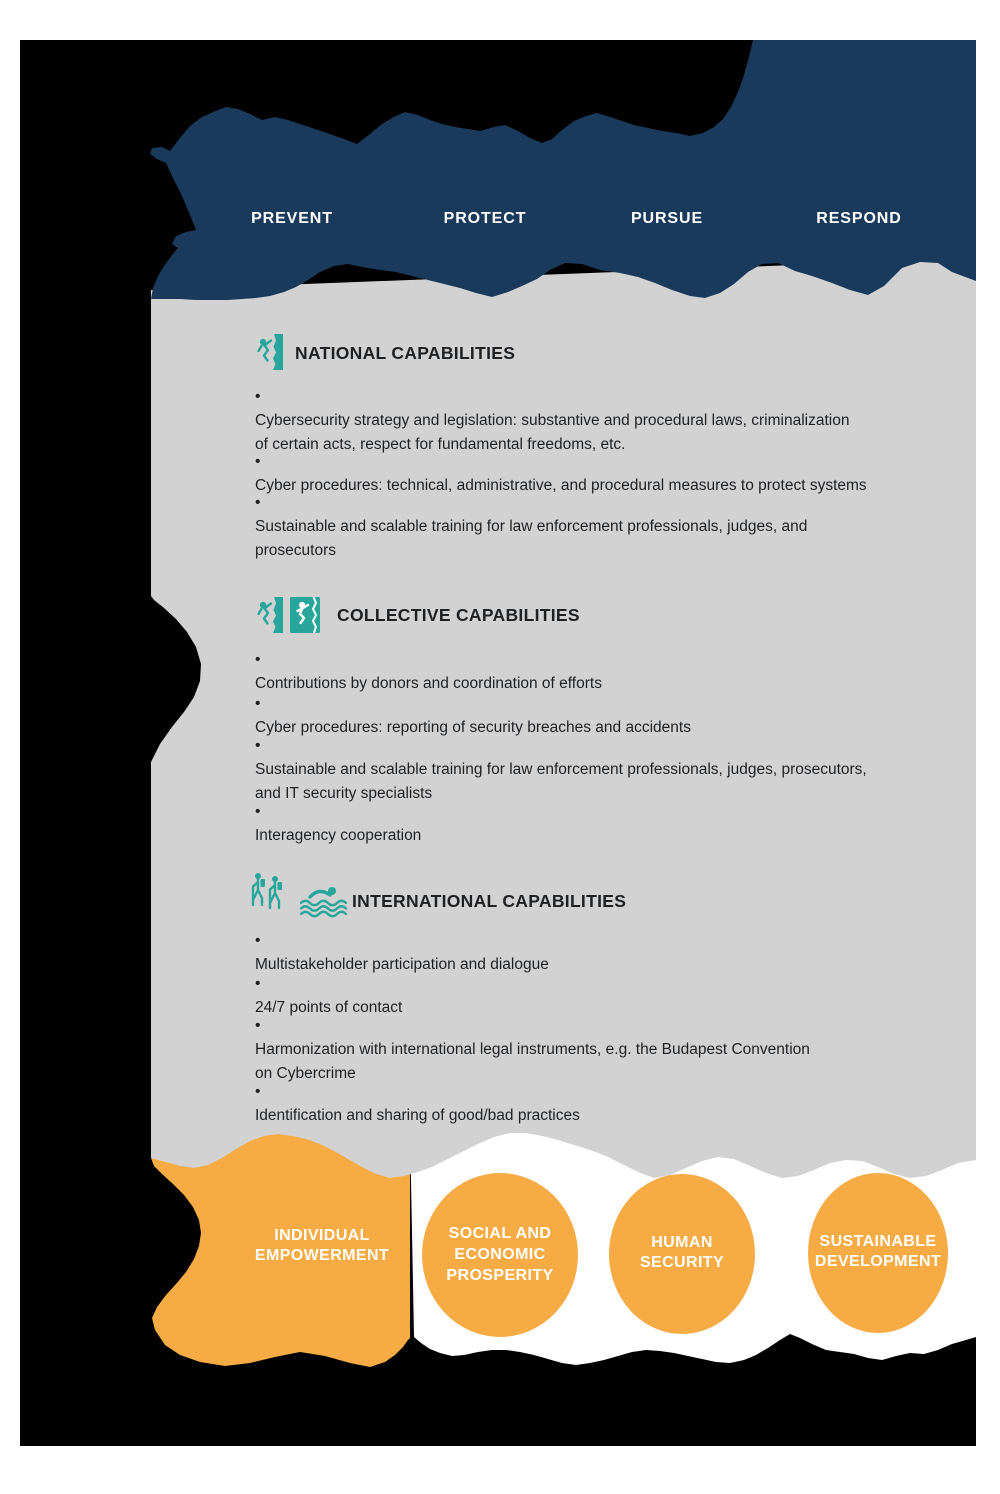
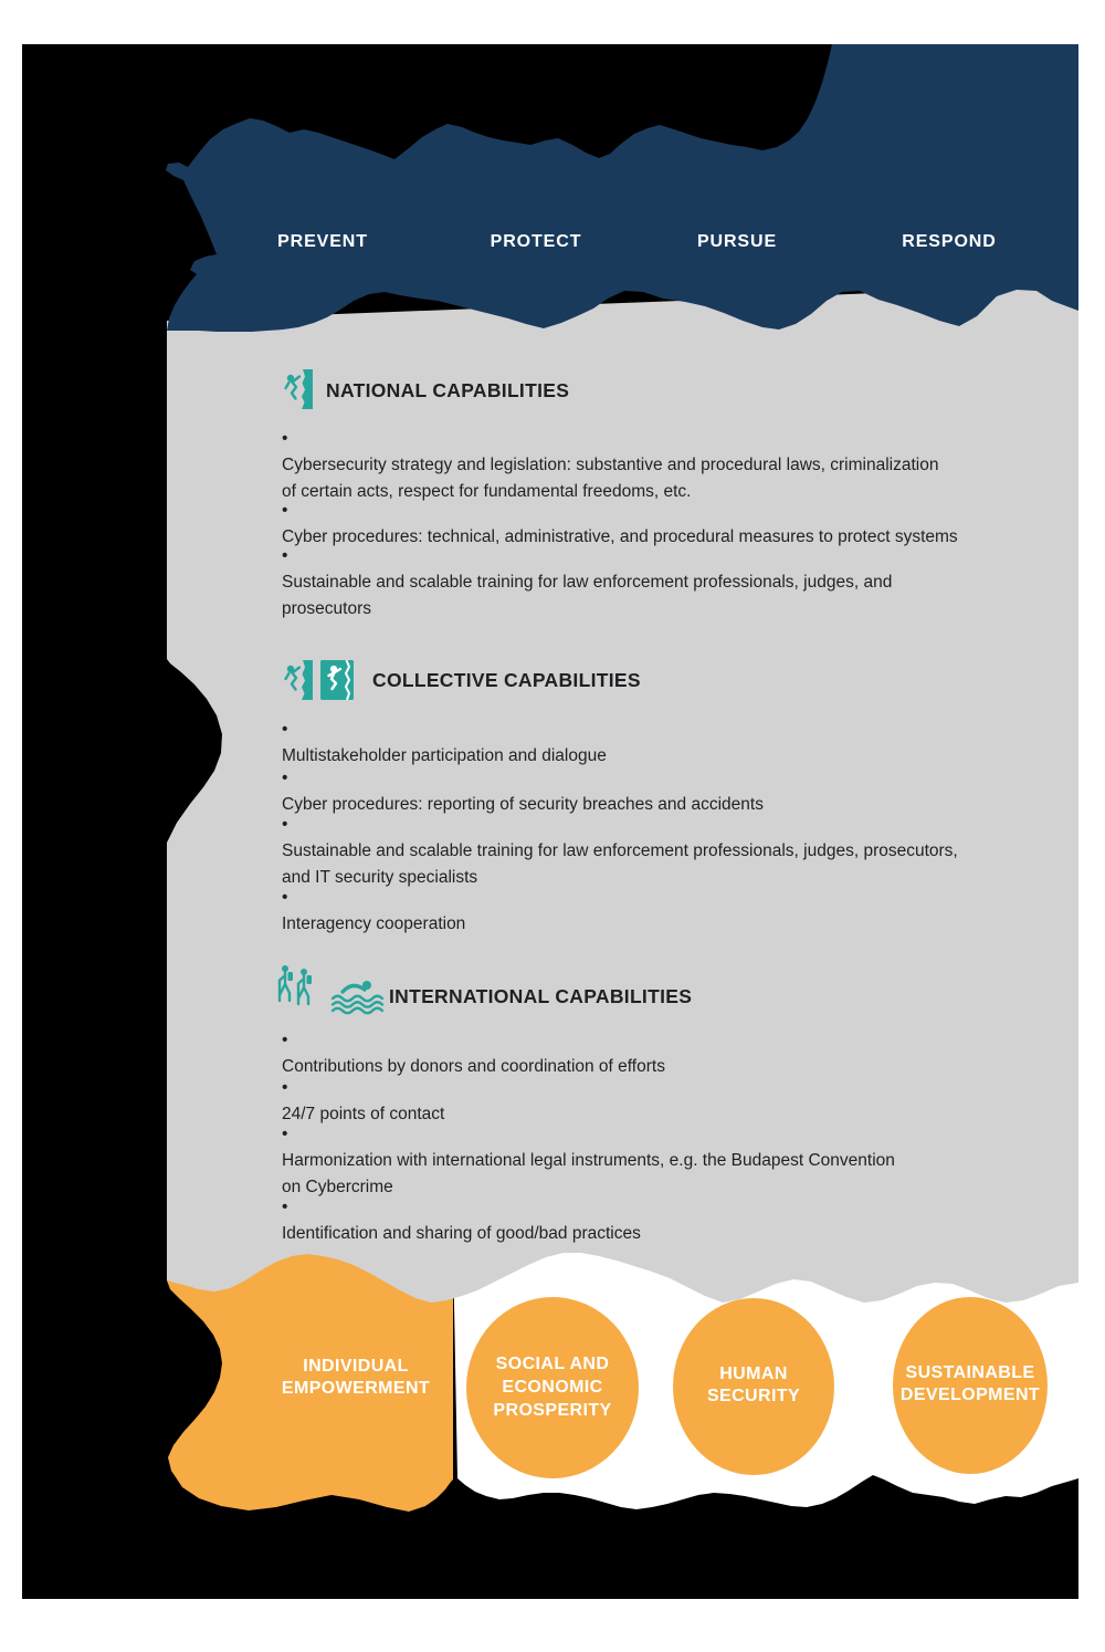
  PREVENT
  PROTECT
  PURSUE
  RESPOND
  NATIONAL CAPABILITIES
  •
  Cybersecurity strategy and legislation: substantive and procedural laws, criminalization
  of certain acts, respect for fundamental freedoms, etc.
  •
  Cyber procedures: technical, administrative, and procedural measures to protect systems
  •
  Sustainable and scalable training for law enforcement professionals, judges, and
  prosecutors
  COLLECTIVE CAPABILITIES
  •
- Contributions by donors and coordination of efforts
+ Multistakeholder participation and dialogue
  •
  Cyber procedures: reporting of security breaches and accidents
  •
  Sustainable and scalable training for law enforcement professionals, judges, prosecutors,
  and IT security specialists
  •
  Interagency cooperation
  INTERNATIONAL CAPABILITIES
  •
- Multistakeholder participation and dialogue
+ Contributions by donors and coordination of efforts
  •
  24/7 points of contact
  •
  Harmonization with international legal instruments, e.g. the Budapest Convention
  on Cybercrime
  •
  Identification and sharing of good/bad practices
  INDIVIDUAL
  EMPOWERMENT
  SOCIAL AND
  ECONOMIC
  PROSPERITY
  HUMAN
  SECURITY
  SUSTAINABLE
  DEVELOPMENT
